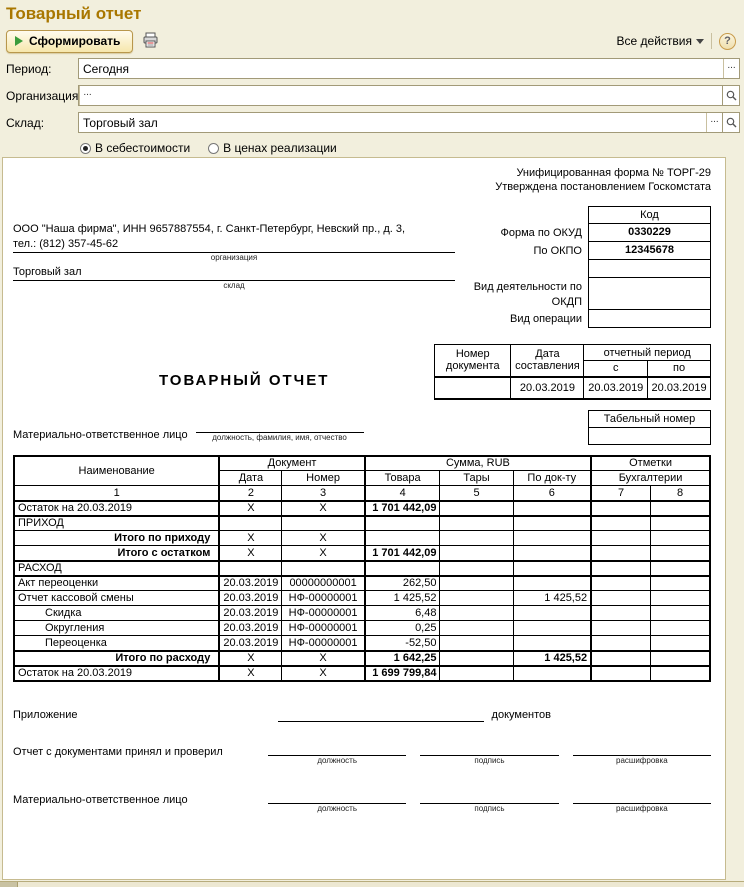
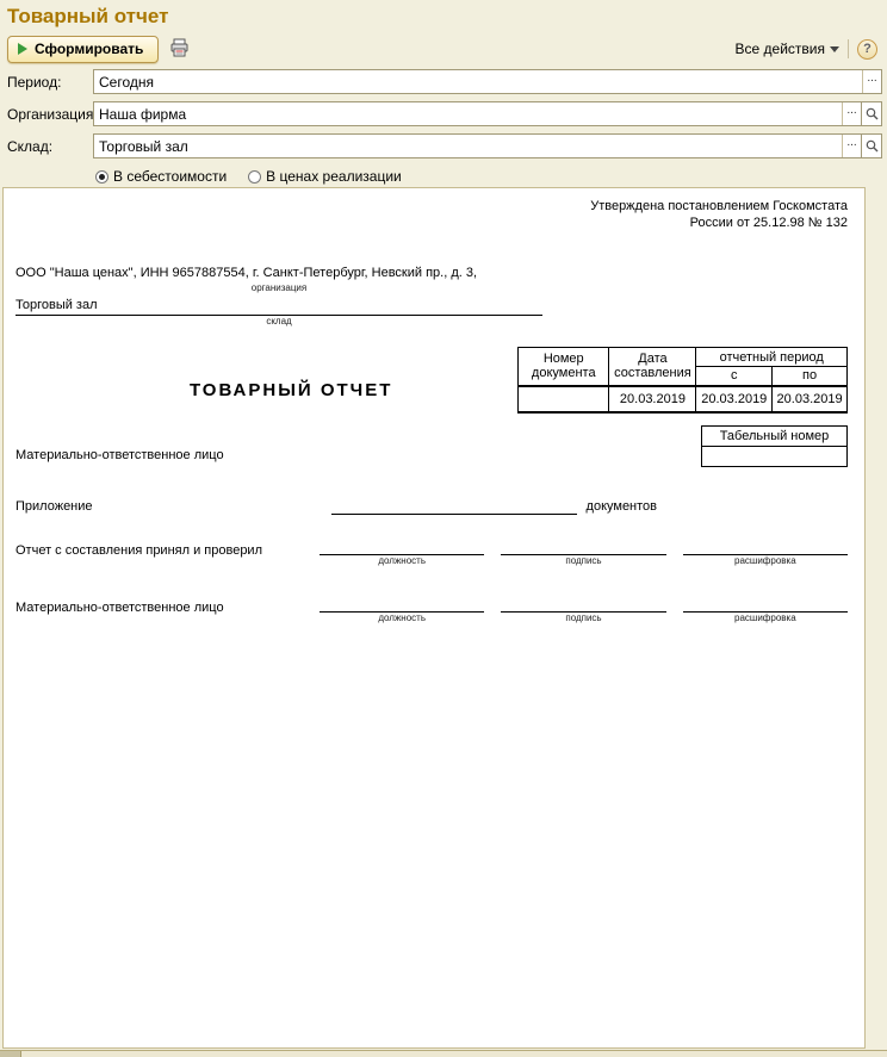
  Товарный отчет
  Сформировать
  Все действия
  ?
  Период:
  Сегодня
  ...
  Организация
+ Наша фирма
  ...
  Склад:
  Торговый зал
  ...
  В себестоимости
  В ценах реализации
- Унифицированная форма № ТОРГ-29
  Утверждена постановлением Госкомстата
+ России от 25.12.98 № 132
- ООО "Наша фирма", ИНН 9657887554, г. Санкт-Петербург, Невский пр., д. 3,
+ ООО "Наша ценах", ИНН 9657887554, г. Санкт-Петербург, Невский пр., д. 3,
- тел.: (812) 357-45-62
  организация
  Торговый зал
  склад
- Код
- Форма по ОКУД
- 0330229
- По ОКПО
- 12345678
- Вид деятельности по ОКДП
- Вид операции
  ТОВАРНЫЙ ОТЧЕТ
  Номер документа	Дата составления	отчетный период
  с	по
  	20.03.2019	20.03.2019	20.03.2019
  Материально-ответственное лицо
- должность, фамилия, имя, отчество
  Табельный номер
- Наименование	Документ	Сумма, RUB	Отметки
- Дата	Номер	Товара	Тары	По док-ту	Бухгалтерии
- 1	2	3	4	5	6	7	8
- Остаток на 20.03.2019	Х	Х	1 701 442,09
- ПРИХОД
- Итого по приходу	Х	Х
- Итого с остатком	Х	Х	1 701 442,09
- РАСХОД
- Акт переоценки	20.03.2019	00000000001	262,50
- Отчет кассовой смены	20.03.2019	НФ-00000001	1 425,52		1 425,52
- Скидка	20.03.2019	НФ-00000001	6,48
- Округления	20.03.2019	НФ-00000001	0,25
- Переоценка	20.03.2019	НФ-00000001	-52,50
- Итого по расходу	Х	Х	1 642,25		1 425,52
- Остаток на 20.03.2019	Х	Х	1 699 799,84
  Приложение
  документов
- Отчет с документами принял и проверил
+ Отчет с составления принял и проверил
  должность
  подпись
  расшифровка
  Материально-ответственное лицо
  должность
  подпись
  расшифровка
